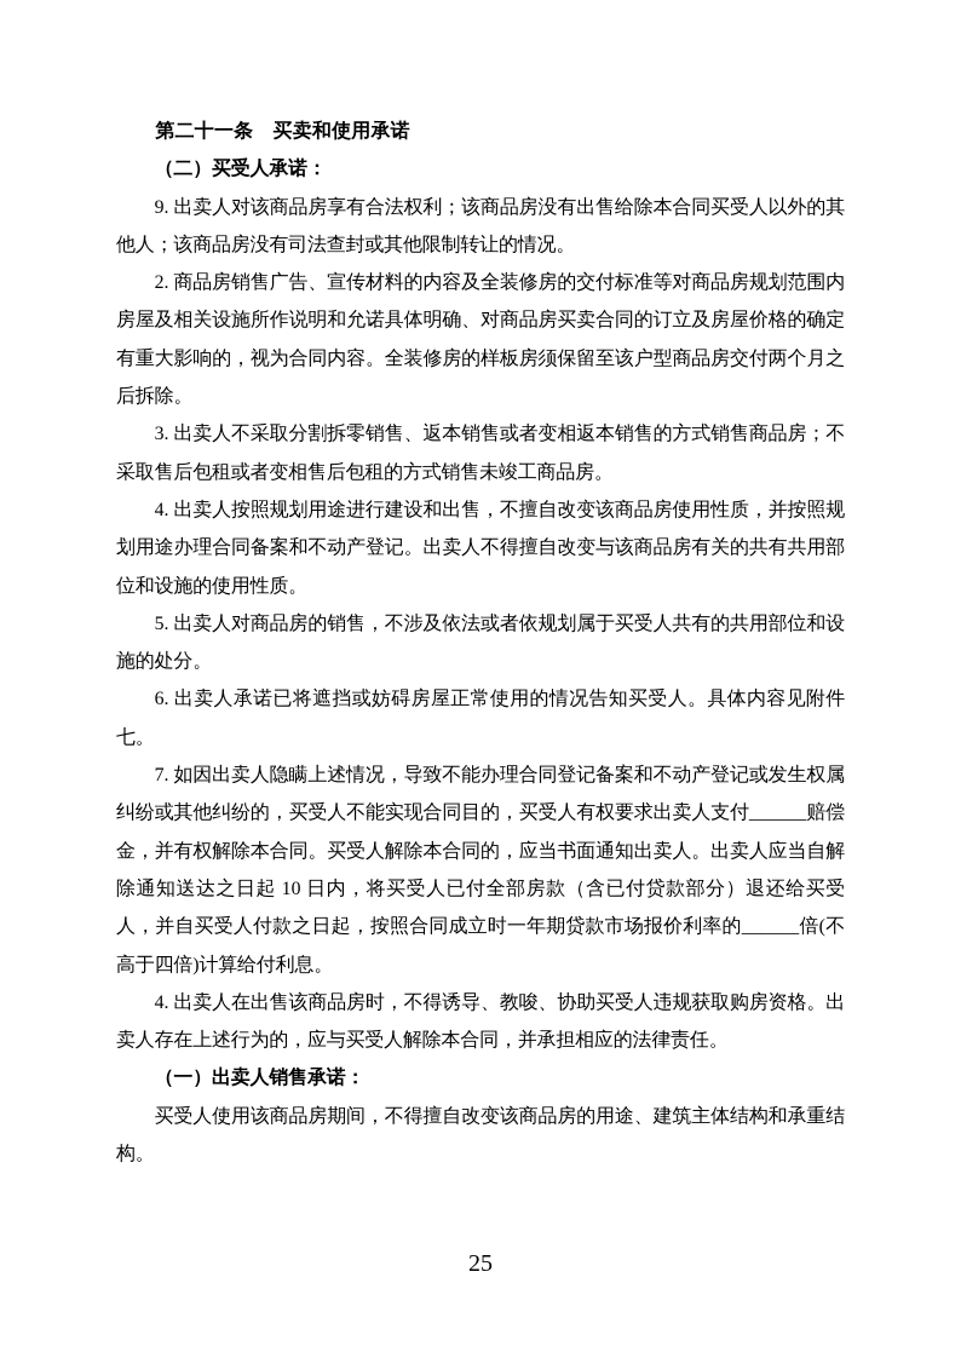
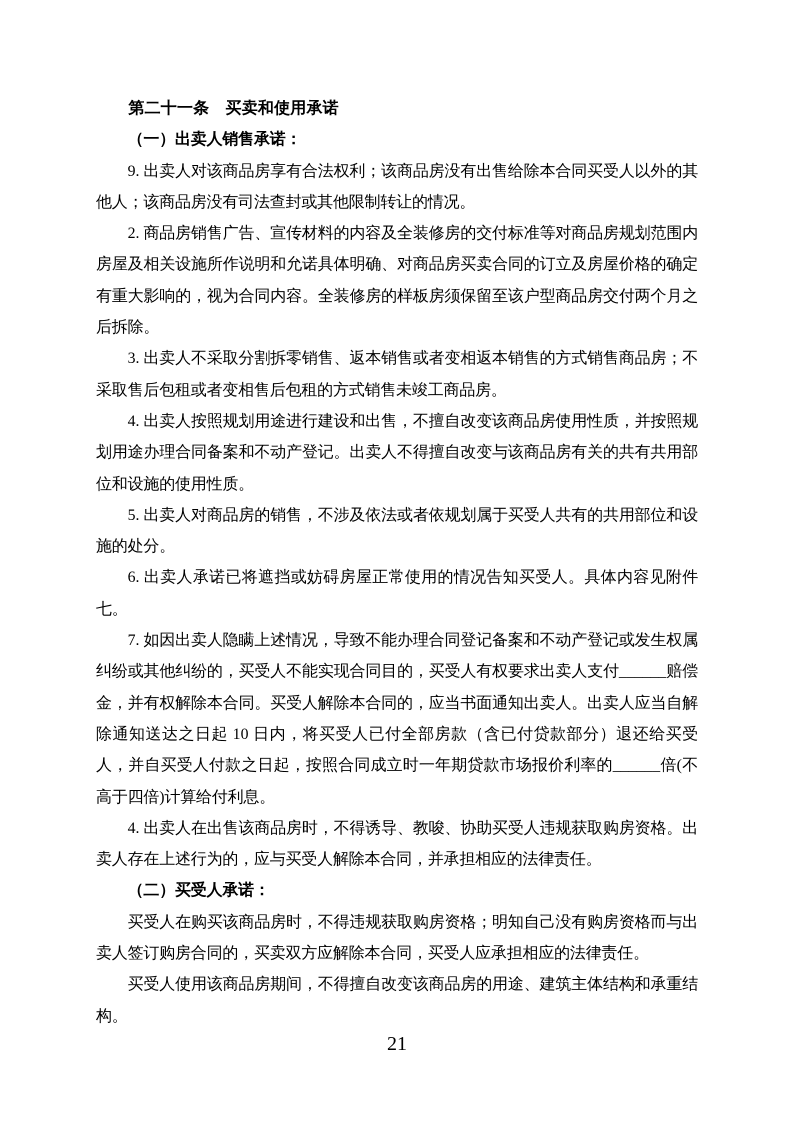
  第二十一条 买卖和使用承诺
- （二）买受人承诺：
+ （一）出卖人销售承诺：
  9. 出卖人对该商品房享有合法权利；该商品房没有出售给除本合同买受人以外的其他人；该商品房没有司法查封或其他限制转让的情况。
  2. 商品房销售广告、宣传材料的内容及全装修房的交付标准等对商品房规划范围内房屋及相关设施所作说明和允诺具体明确、对商品房买卖合同的订立及房屋价格的确定有重大影响的，视为合同内容。全装修房的样板房须保留至该户型商品房交付两个月之后拆除。
  3. 出卖人不采取分割拆零销售、返本销售或者变相返本销售的方式销售商品房；不采取售后包租或者变相售后包租的方式销售未竣工商品房。
  4. 出卖人按照规划用途进行建设和出售，不擅自改变该商品房使用性质，并按照规划用途办理合同备案和不动产登记。出卖人不得擅自改变与该商品房有关的共有共用部位和设施的使用性质。
  5. 出卖人对商品房的销售，不涉及依法或者依规划属于买受人共有的共用部位和设施的处分。
  6. 出卖人承诺已将遮挡或妨碍房屋正常使用的情况告知买受人。具体内容见附件七。
  7. 如因出卖人隐瞒上述情况，导致不能办理合同登记备案和不动产登记或发生权属纠纷或其他纠纷的，买受人不能实现合同目的，买受人有权要求出卖人支付______赔偿金，并有权解除本合同。买受人解除本合同的，应当书面通知出卖人。出卖人应当自解除通知送达之日起 10 日内，将买受人已付全部房款（含已付贷款部分）退还给买受人，并自买受人付款之日起，按照合同成立时一年期贷款市场报价利率的______倍(不高于四倍)计算给付利息。
  4. 出卖人在出售该商品房时，不得诱导、教唆、协助买受人违规获取购房资格。出卖人存在上述行为的，应与买受人解除本合同，并承担相应的法律责任。
- （一）出卖人销售承诺：
+ （二）买受人承诺：
+ 买受人在购买该商品房时，不得违规获取购房资格；明知自己没有购房资格而与出卖人签订购房合同的，买卖双方应解除本合同，买受人应承担相应的法律责任。
  买受人使用该商品房期间，不得擅自改变该商品房的用途、建筑主体结构和承重结构。
- 25
+ 21
